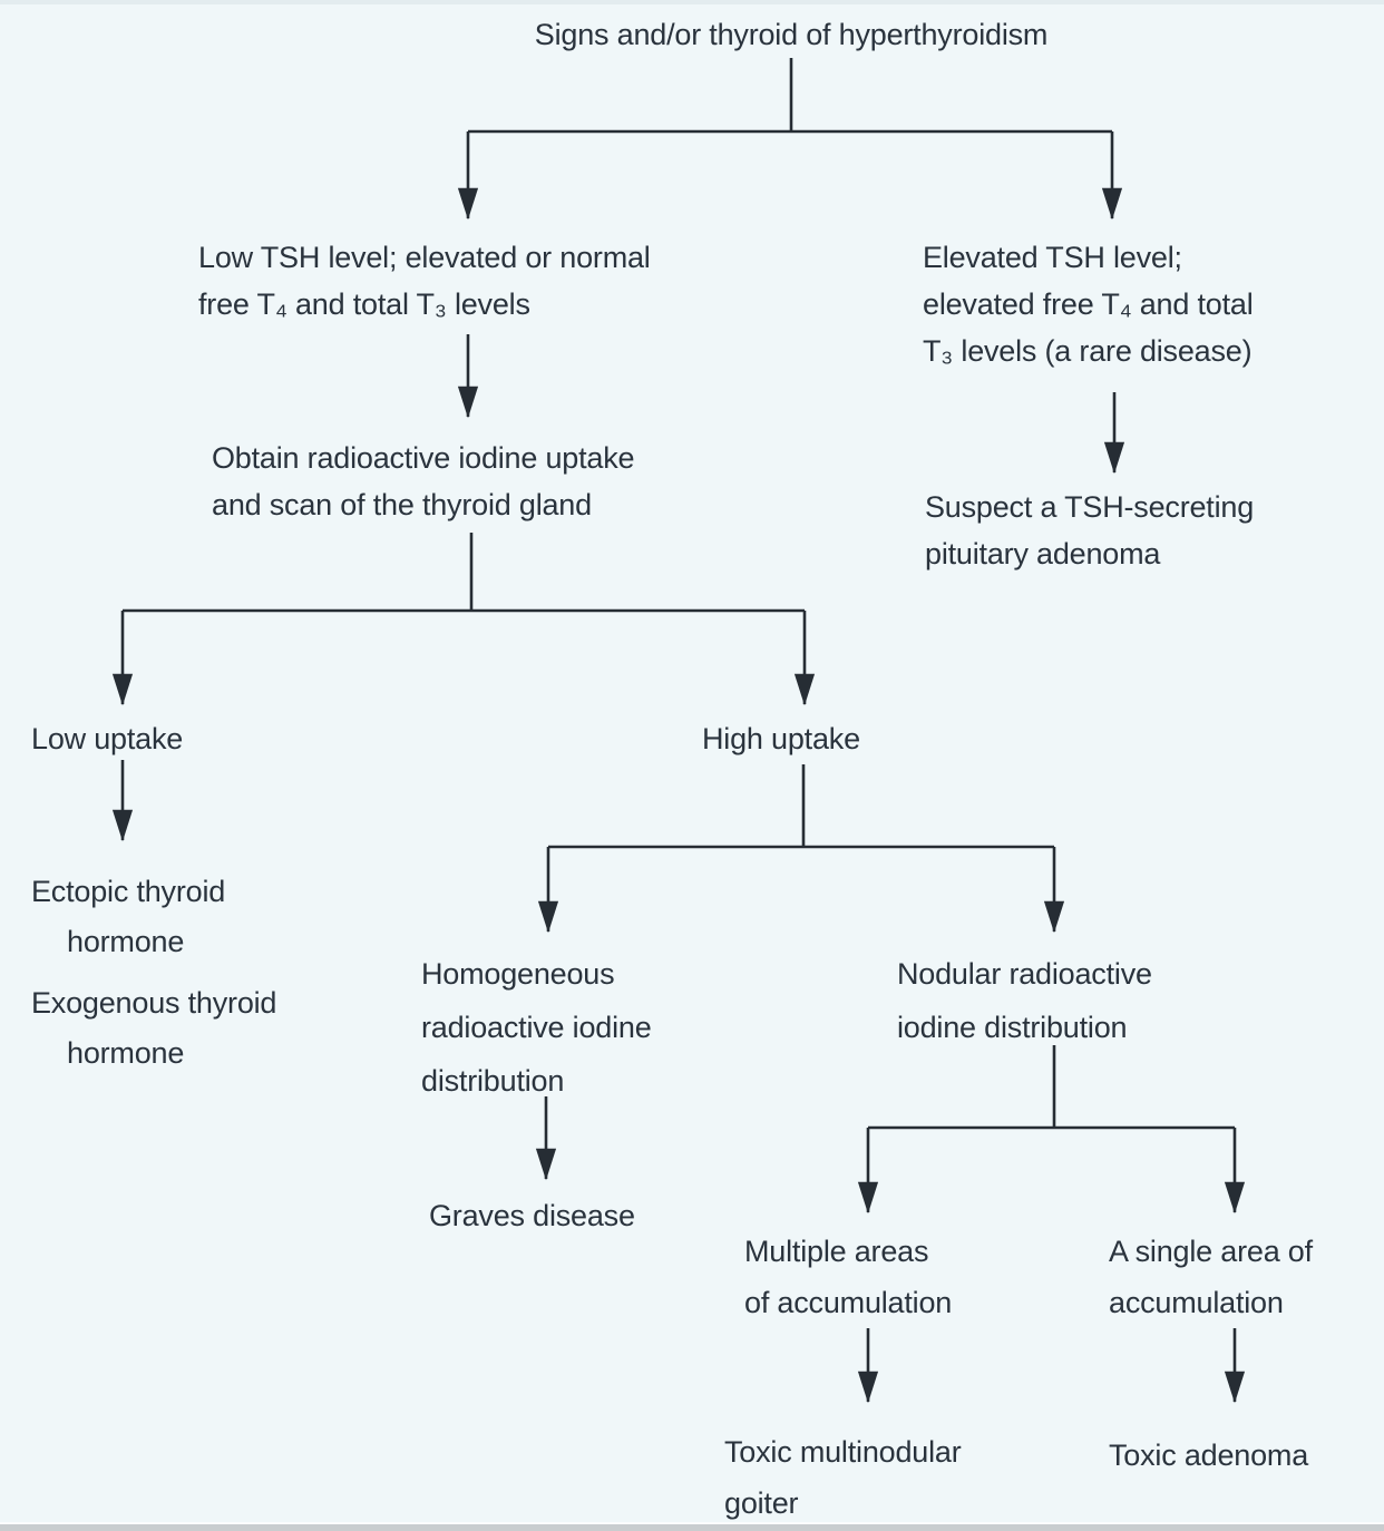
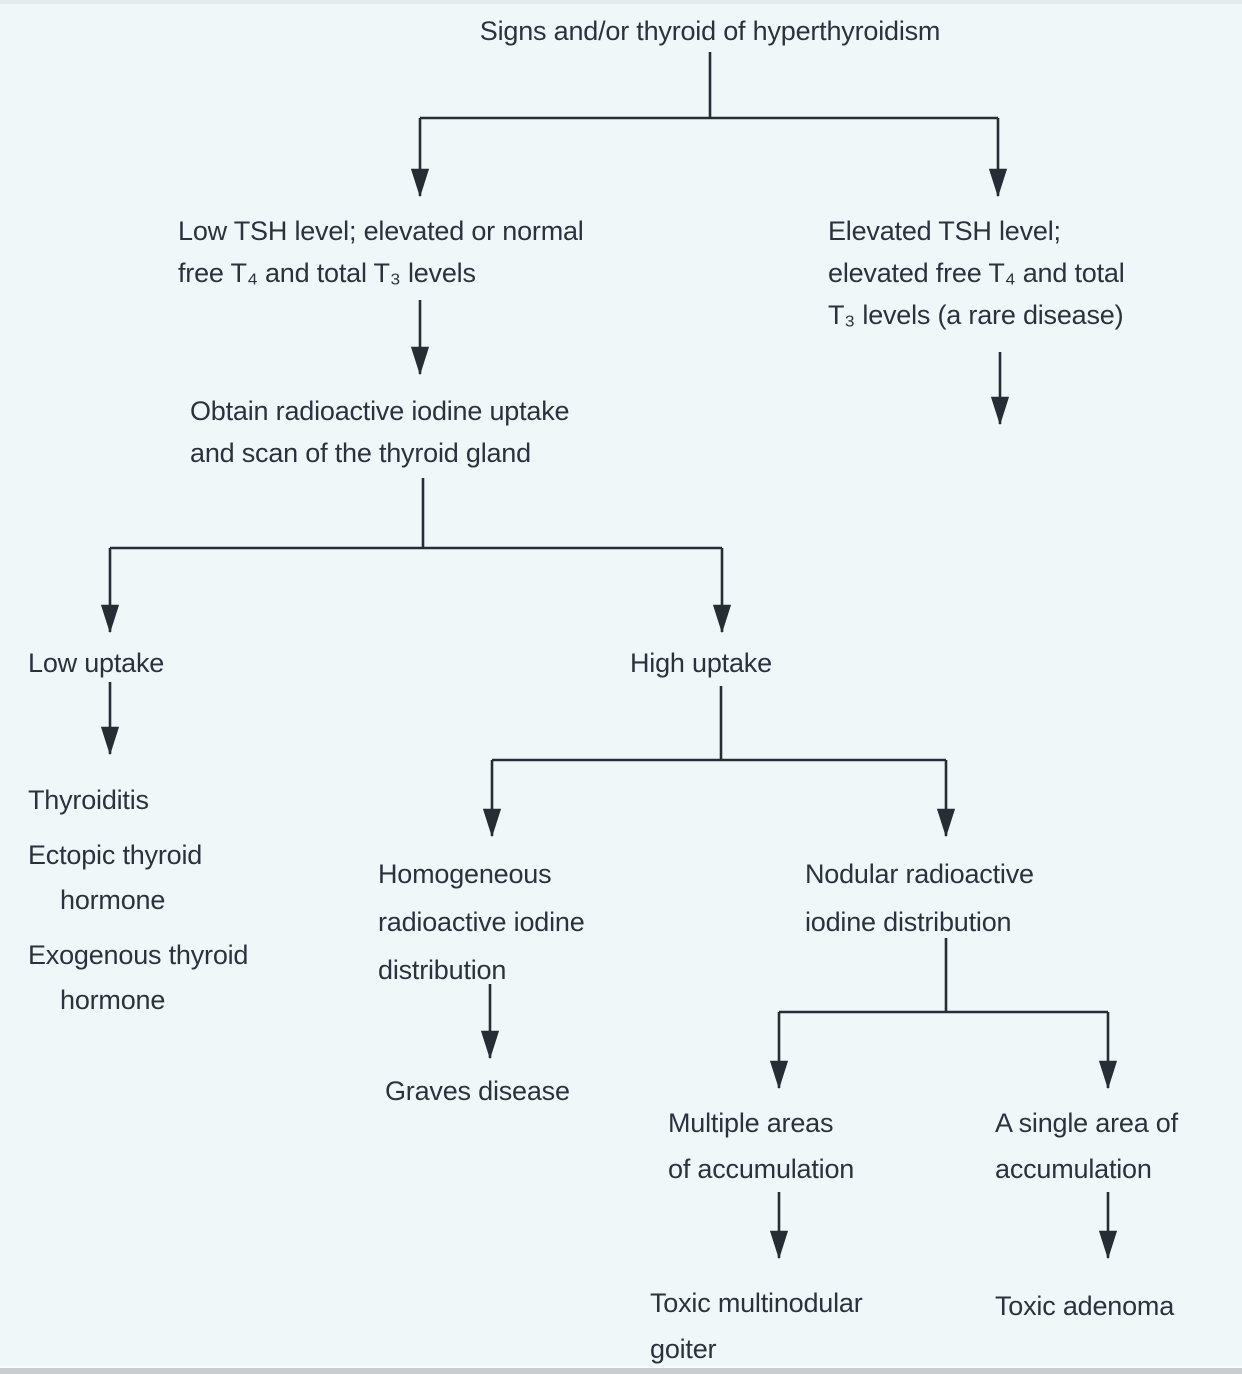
  Signs and/or thyroid of hyperthyroidism
  Low TSH level; elevated or normal
  free T₄ and total T₃ levels
  Elevated TSH level;
  elevated free T₄ and total
  T₃ levels (a rare disease)
  Obtain radioactive iodine uptake
  and scan of the thyroid gland
- Suspect a TSH-secreting
- pituitary adenoma
  Low uptake
  High uptake
+ Thyroiditis
  Ectopic thyroid
  hormone
  Exogenous thyroid
  hormone
  Homogeneous
  radioactive iodine
  distribution
  Nodular radioactive
  iodine distribution
  Graves disease
  Multiple areas
  of accumulation
  A single area of
  accumulation
  Toxic multinodular
  goiter
  Toxic adenoma
